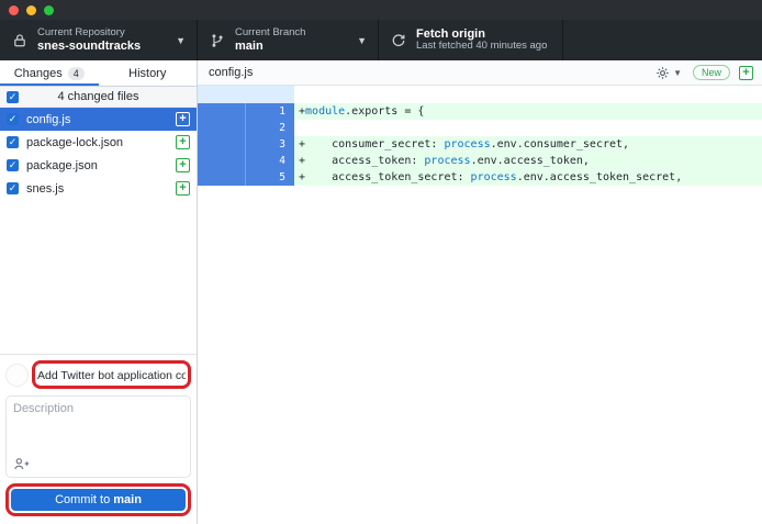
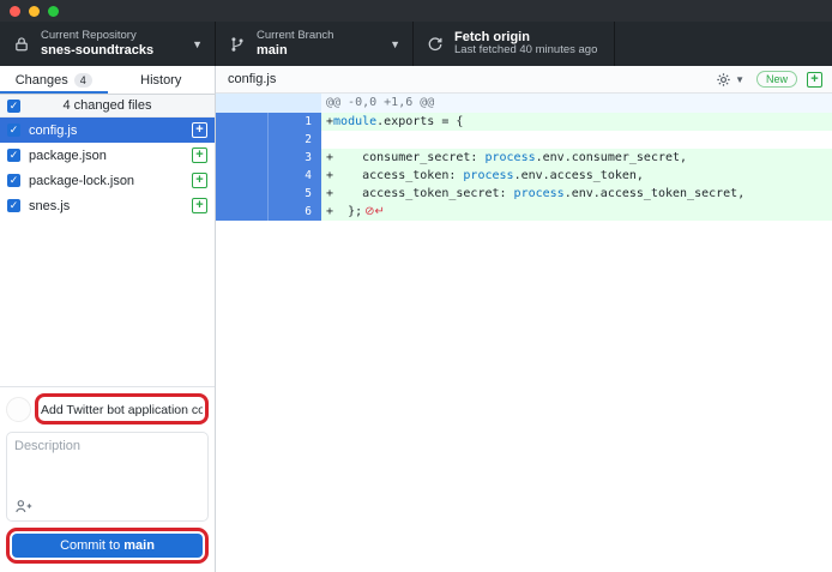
  Current Repository
  snes-soundtracks
  ▼
  Current Branch
  main
  ▼
  Fetch origin
  Last fetched 40 minutes ago
  Changes
  4
  History
  ✓
  4 changed files
  ✓
  config.js
  +
  ✓
- package-lock.json
+ package.json
  +
  ✓
- package.json
+ package-lock.json
  +
  ✓
  snes.js
  +
  Add Twitter bot application co
  Description
  Commit to main
  config.js
  ▼
  New
  +
+ @@ -0,0 +1,6 @@
  1
  +module.exports = {
  2
  3
  + consumer_secret: process.env.consumer_secret,
  4
  + access_token: process.env.access_token,
  5
  + access_token_secret: process.env.access_token_secret,
+ 6
+ + }; ⊘↵
